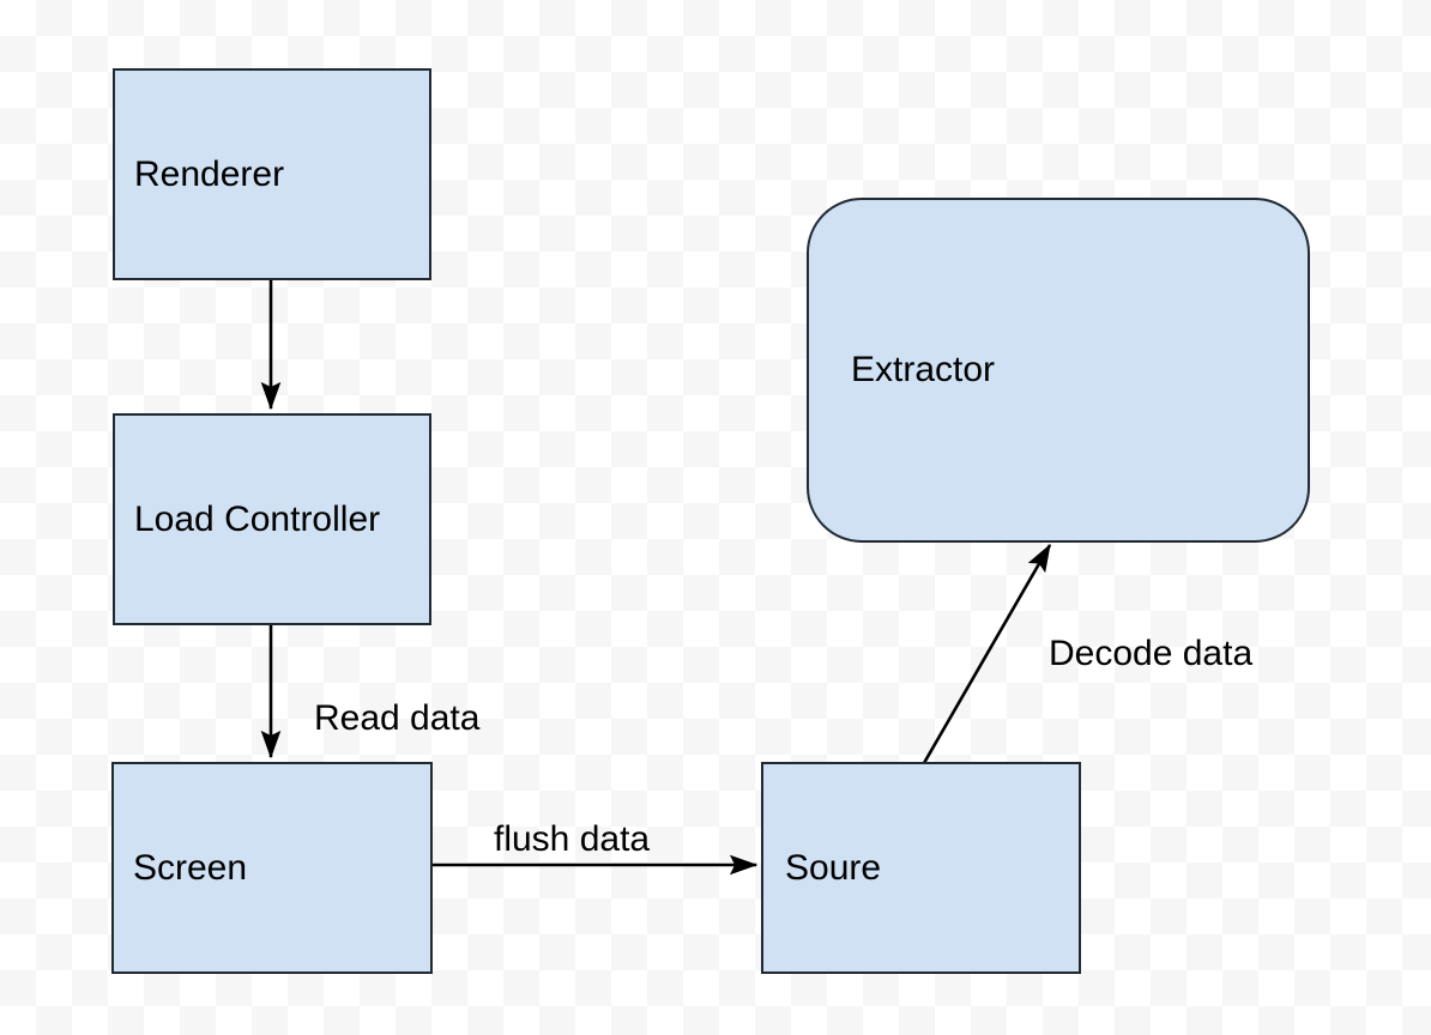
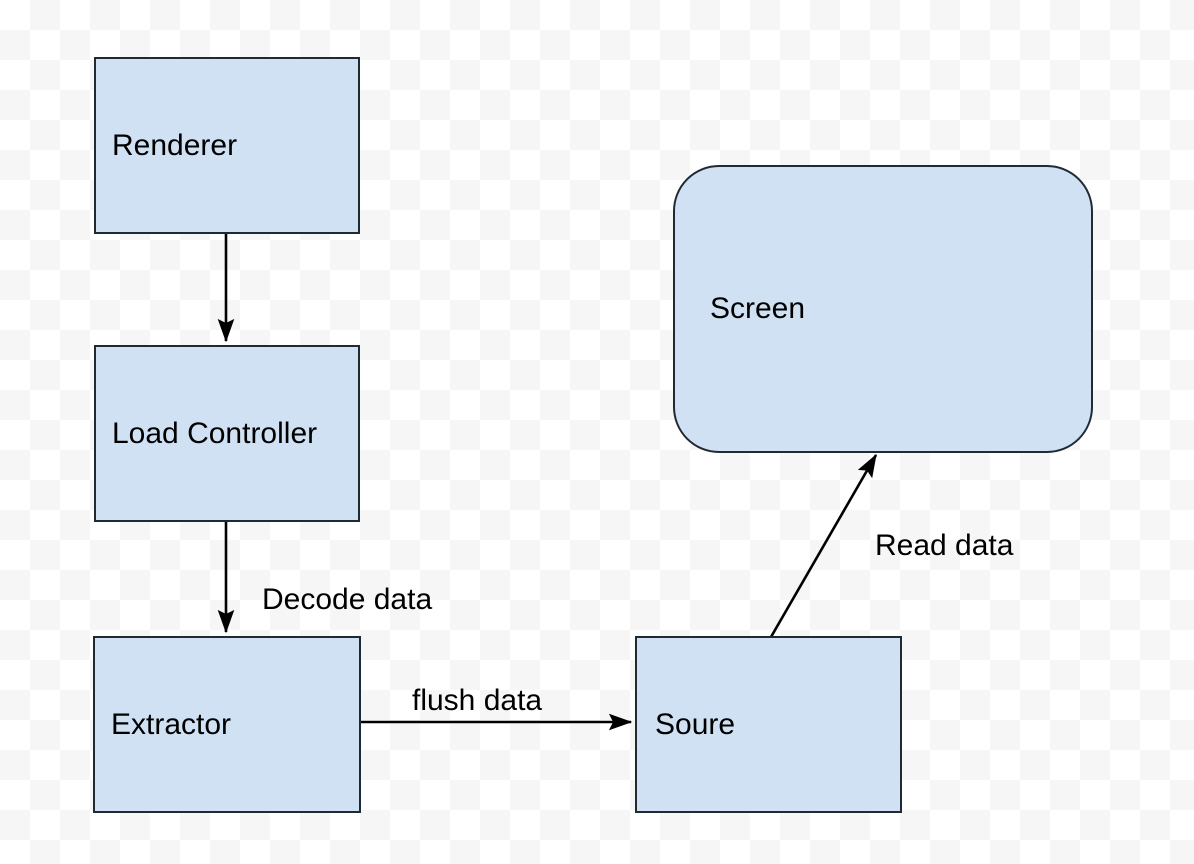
  Renderer
  Load Controller
- Screen
+ Extractor
  Soure
- Extractor
+ Screen
- Read data
+ Decode data
  flush data
- Decode data
+ Read data
